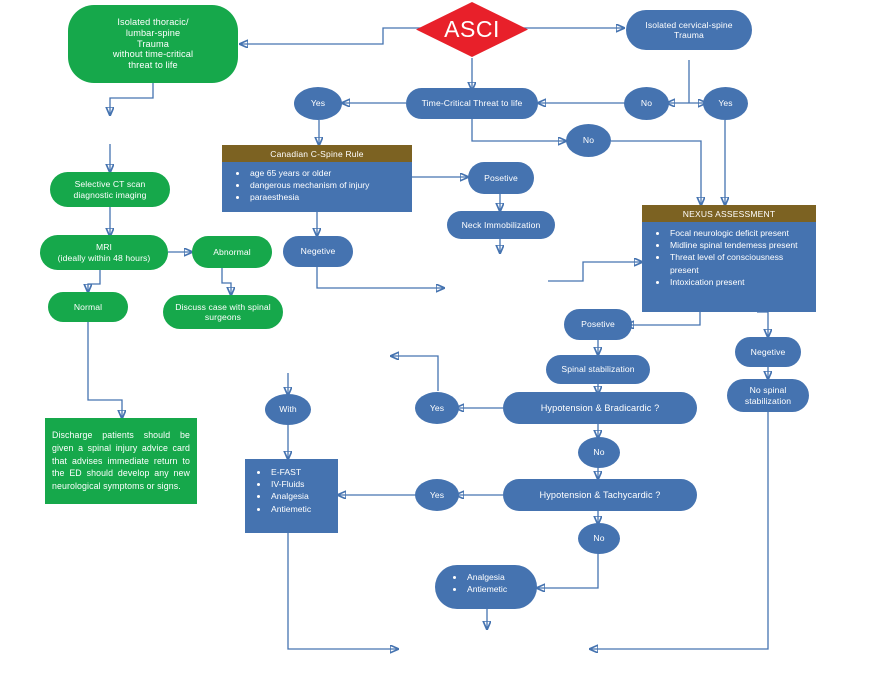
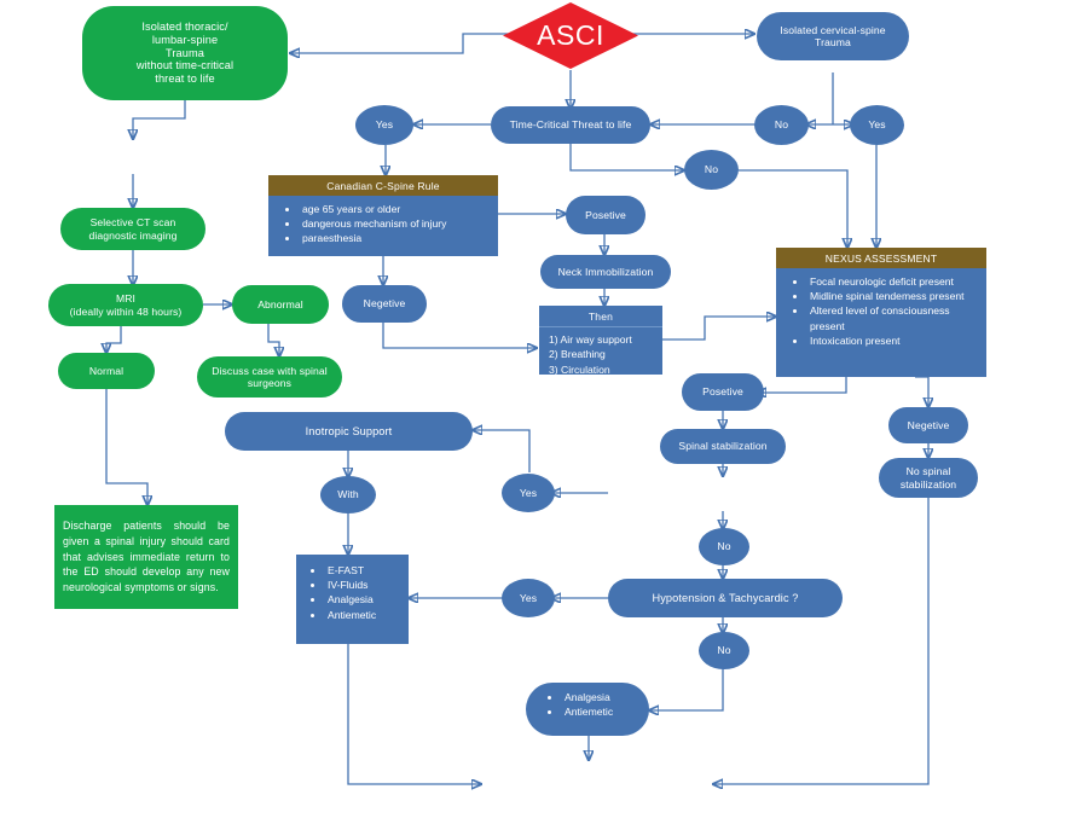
  Isolated thoracic/
  lumbar-spine
  Trauma
  without time-critical
  threat to life
  ASCI
  Isolated cervical-spine
  Trauma
  Yes
  Time-Critical Threat to life
  No
  Yes
  No
  Selective CT scan
  diagnostic imaging
  MRI
  (ideally within 48 hours)
  Abnormal
  Normal
  Discuss case with spinal
  surgeons
- Discharge patients should be given a spinal injury advice card that advises immediate return to the ED should develop any new neurological symptoms or signs.
+ Discharge patients should be given a spinal injury should card that advises immediate return to the ED should develop any new neurological symptoms or signs.
  Canadian C-Spine Rule
  age 65 years or older
  dangerous mechanism of injury
  paraesthesia
  Posetive
  Neck Immobilization
  Negetive
+ Then
+ 1) Air way support
+ 2) Breathing
+ 3) Circulation
  NEXUS ASSESSMENT
  Focal neurologic deficit present
  Midline spinal tendemess present
- Threat level of consciousness present
+ Altered level of consciousness present
  Intoxication present
  Posetive
  Negetive
  Spinal stabilization
  No spinal
  stabilization
+ Inotropic Support
  With
  Yes
- Hypotension & Bradicardic ?
  No
  Hypotension & Tachycardic ?
  Yes
  No
  E-FAST
  IV-Fluids
  Analgesia
  Antiemetic
  Analgesia
  Antiemetic
